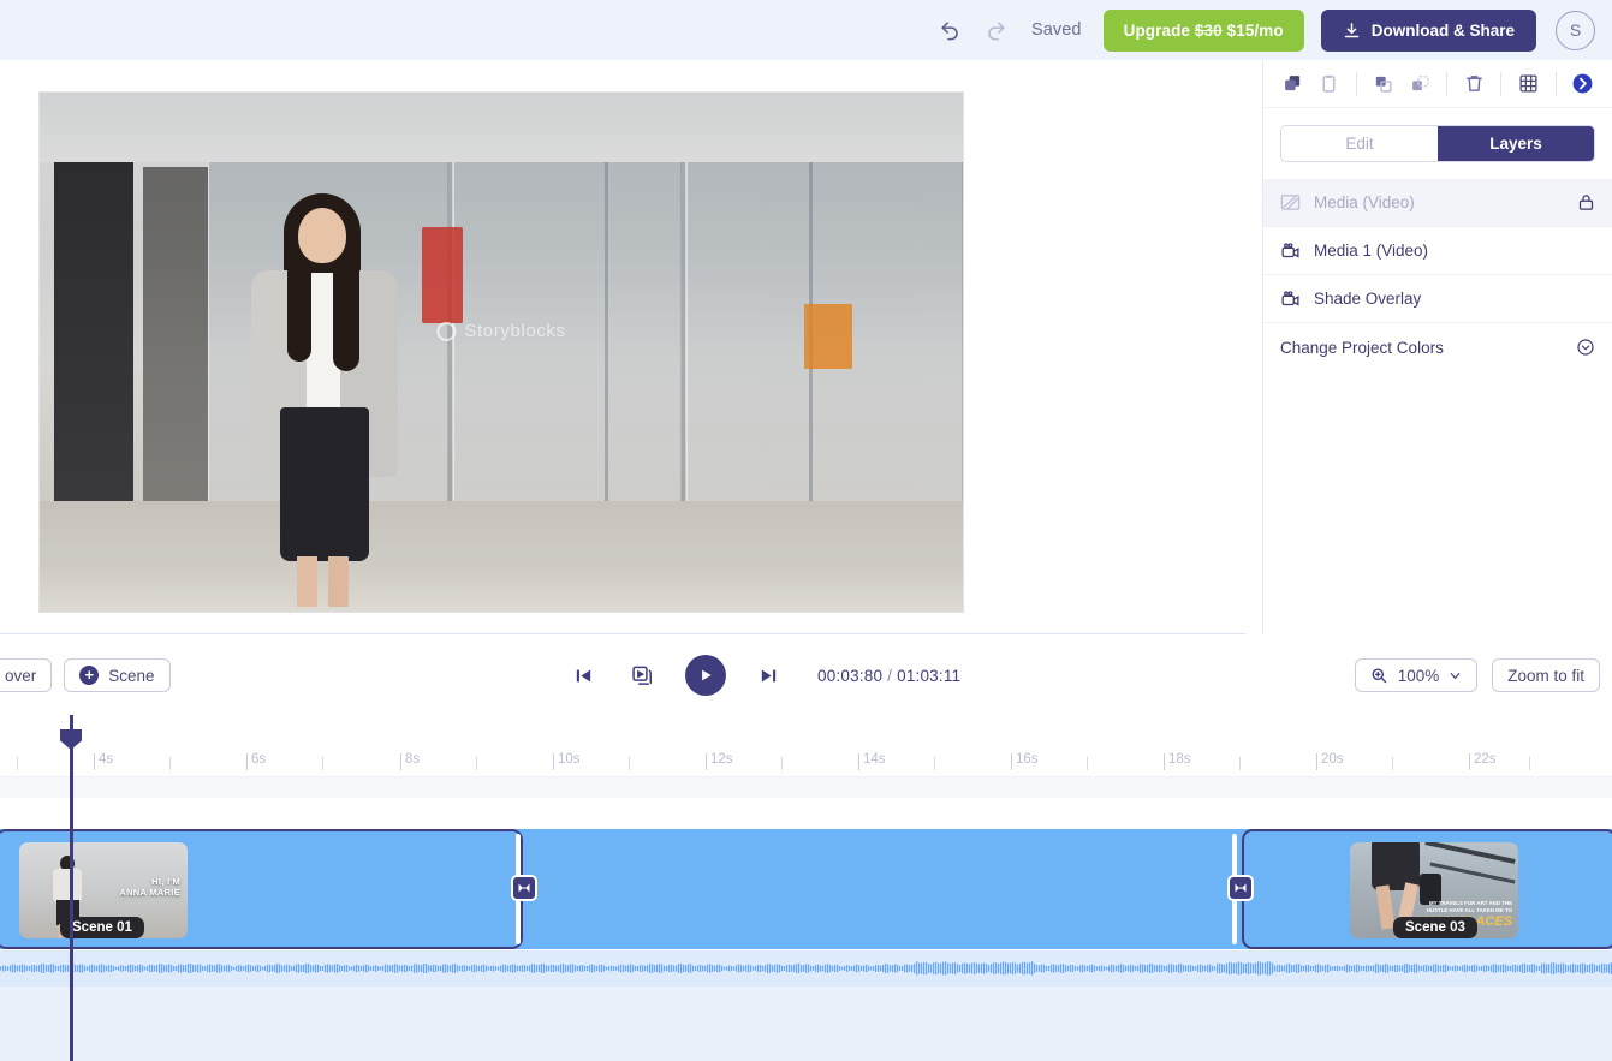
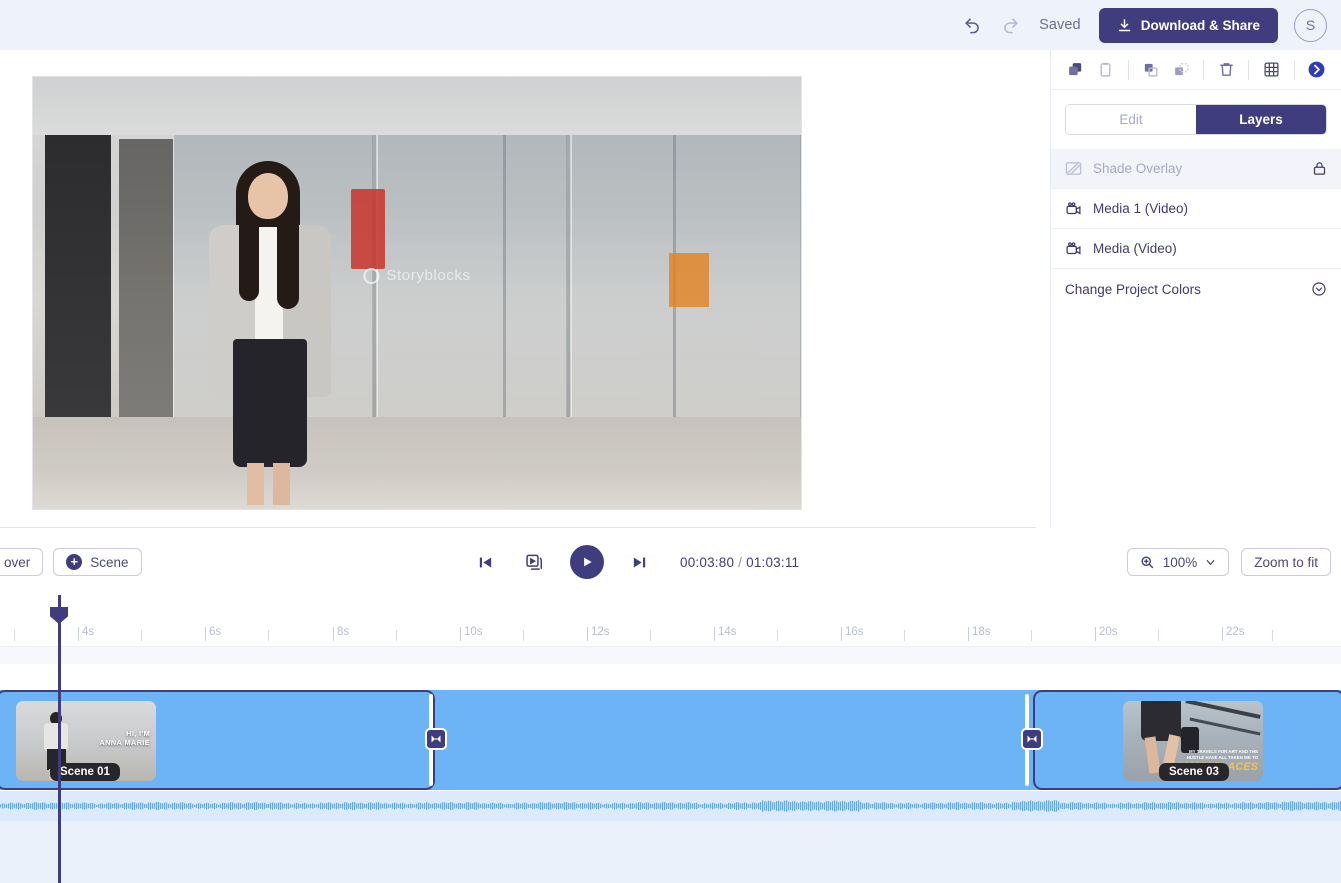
  Saved
- Upgrade $30 $15/mo
  Download & Share
  S
  Storyblocks
  Edit
  Layers
- Media (Video)
+ Shade Overlay
  Media 1 (Video)
- Shade Overlay
+ Media (Video)
  Change Project Colors
  over
  +
  Scene
  00:03:80 / 01:03:11
  100%
  Zoom to fit
  4s
  6s
  8s
  10s
  12s
  14s
  16s
  18s
  20s
  22s
  HI, I'M
  ANNA MARIE
  Scene 01
  Scene 03
